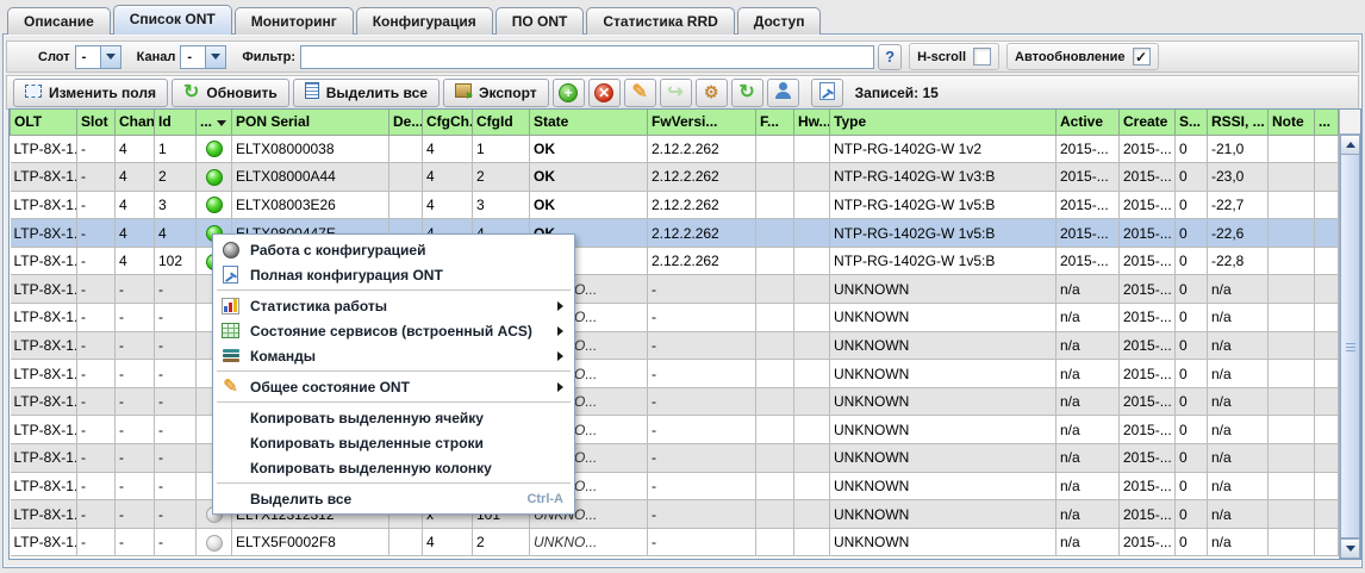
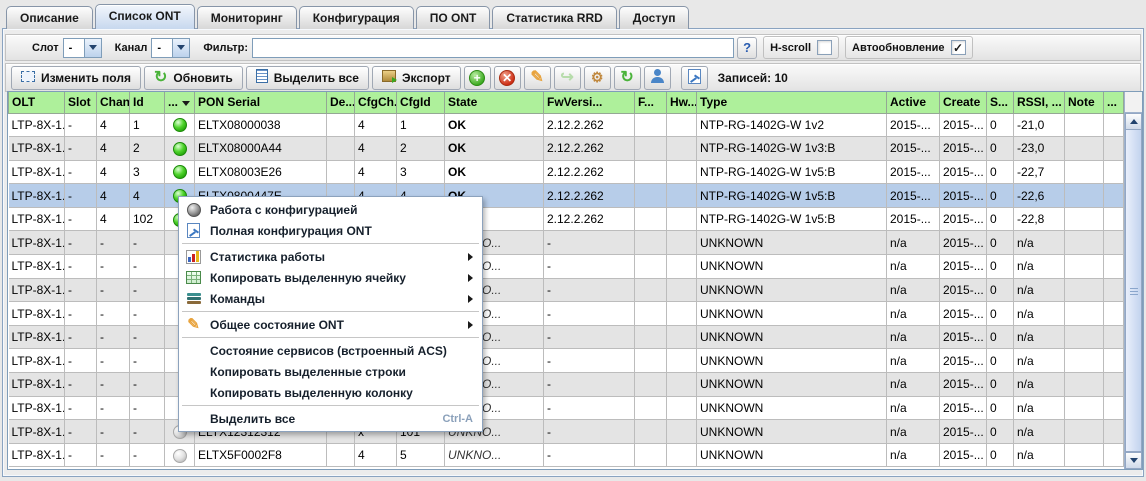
  Описание
  Список ONT
  Мониторинг
  Конфигурация
  ПО ONT
  Статистика RRD
  Доступ
  Слот
  -
  Канал
  -
  Фильтр:
  ?
  H-scroll
  Автообновление
  ✓
  Изменить поля
  ↻
  Обновить
  Выделить все
  Экспорт
  +
  ✕
  ✎
  ↪
  ⚙
  ↻
- Записей: 15
+ Записей: 10
  OLT	Slot	Chan	Id	...	PON Serial	De...	CfgCh.	CfgId	State	FwVersi...	F...	Hw...	Type	Active	Create	S...	RSSI, ...	Note	...
  LTP-8X-1.	-	4	1		ELTX08000038		4	1	OK	2.12.2.262			NTP-RG-1402G-W 1v2	2015-...	2015-...	0	-21,0
  LTP-8X-1.	-	4	2		ELTX08000A44		4	2	OK	2.12.2.262			NTP-RG-1402G-W 1v3:B	2015-...	2015-...	0	-23,0
  LTP-8X-1.	-	4	3		ELTX08003E26		4	3	OK	2.12.2.262			NTP-RG-1402G-W 1v5:B	2015-...	2015-...	0	-22,7
  LTP-8X-1.	-	4	4							2.12.2.262			NTP-RG-1402G-W 1v5:B	2015-...	2015-...	0	-22,6
  LTP-8X-1.	-	4	102							2.12.2.262			NTP-RG-1402G-W 1v5:B	2015-...	2015-...	0	-22,8
  LTP-8X-1.	-	-	-						O...	-			UNKNOWN	n/a	2015-...	0	n/a
  LTP-8X-1.	-	-	-						O...	-			UNKNOWN	n/a	2015-...	0	n/a
  LTP-8X-1.	-	-	-						O...	-			UNKNOWN	n/a	2015-...	0	n/a
  LTP-8X-1.	-	-	-						O...	-			UNKNOWN	n/a	2015-...	0	n/a
  LTP-8X-1.	-	-	-						O...	-			UNKNOWN	n/a	2015-...	0	n/a
  LTP-8X-1.	-	-	-						O...	-			UNKNOWN	n/a	2015-...	0	n/a
  LTP-8X-1.	-	-	-						O...	-			UNKNOWN	n/a	2015-...	0	n/a
  LTP-8X-1.	-	-	-						O...	-			UNKNOWN	n/a	2015-...	0	n/a
- LTP-8X-1.	-	-	-		ELTX5F0002F8		4	2	UNKNO...	-			UNKNOWN	n/a	2015-...	0	n/a
+ LTP-8X-1.	-	-	-		ELTX5F0002F8		4	5	UNKNO...	-			UNKNOWN	n/a	2015-...	0	n/a
  Работа с конфигурацией
  Полная конфигурация ONT
  Статистика работы
- Состояние сервисов (встроенный ACS)
+ Копировать выделенную ячейку
  Команды
  ✎
  Общее состояние ONT
- Копировать выделенную ячейку
+ Состояние сервисов (встроенный ACS)
  Копировать выделенные строки
  Копировать выделенную колонку
  Выделить все
  Ctrl-A
